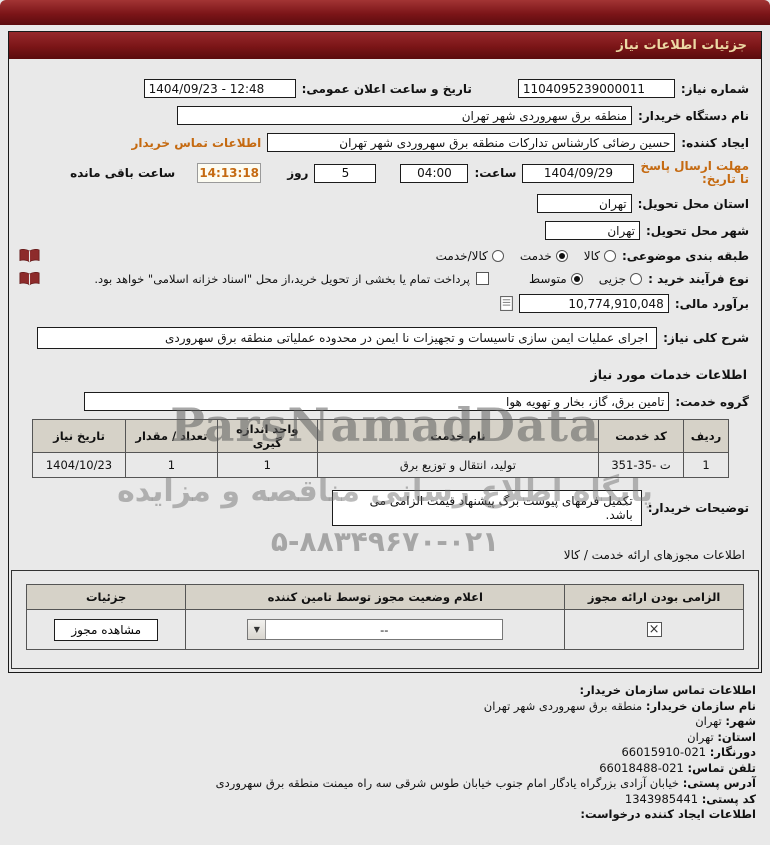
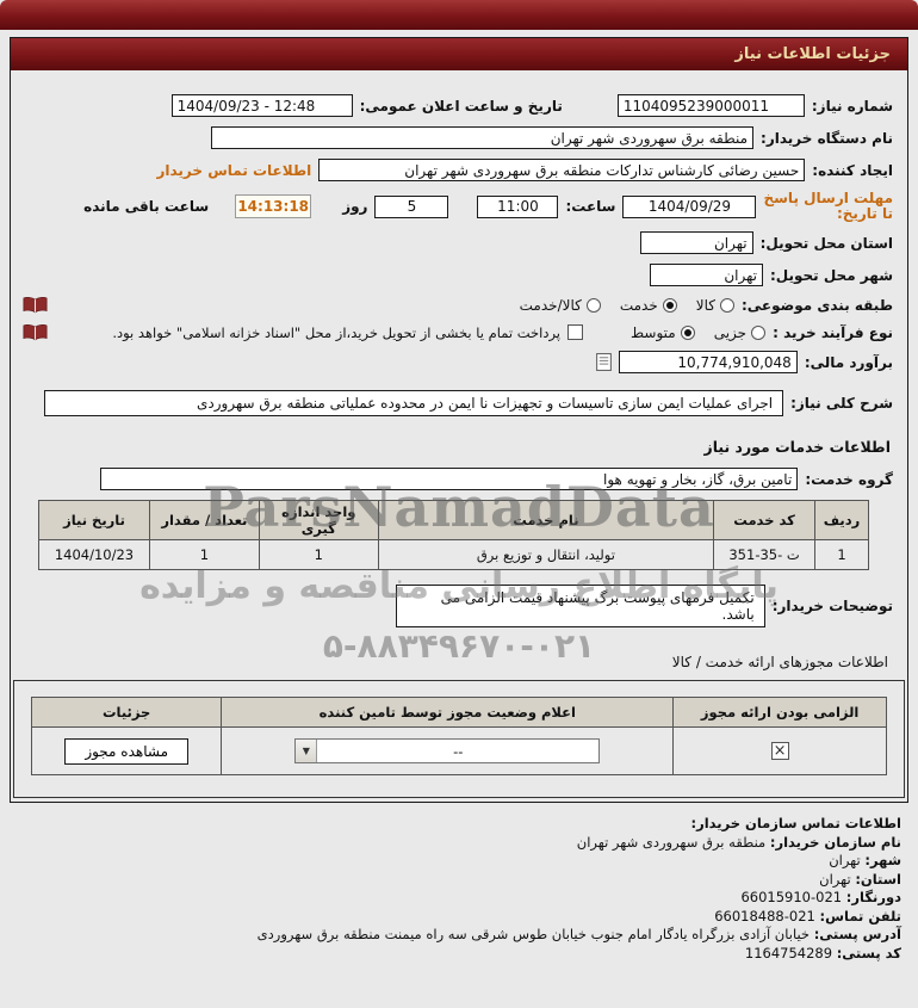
  جزئیات اطلاعات نیاز
  شماره نیاز:
  1104095239000011
  تاریخ و ساعت اعلان عمومی:
  1404/09/23 - 12:48
  نام دستگاه خریدار:
  منطقه برق سهروردی شهر تهران
  ایجاد کننده:
  حسین رضائی کارشناس تدارکات منطقه برق سهروردی شهر تهران
  اطلاعات تماس خریدار
  مهلت ارسال پاسخ
  تا تاریخ:
  1404/09/29
  ساعت:
- 04:00
+ 11:00
  5
  روز
  14:13:18
  ساعت باقی مانده
  استان محل تحویل:
  تهران
  شهر محل تحویل:
  تهران
  طبقه بندی موضوعی:
  کالا
  خدمت
  کالا/خدمت
  نوع فرآیند خرید :
  جزیی
  متوسط
  پرداخت تمام یا بخشی از تحویل خرید،از محل "اسناد خزانه اسلامی" خواهد بود.
  برآورد مالی:
  10,774,910,048
  شرح کلی نیاز:
  اجرای عملیات ایمن سازی تاسیسات و تجهیزات نا ایمن در محدوده عملیاتی منطقه برق سهروردی
  اطلاعات خدمات مورد نیاز
  گروه خدمت:
  تامین برق، گاز، بخار و تهویه هوا
  ردیف	کد خدمت	نام خدمت	واحد اندازه گیری	تعداد / مقدار	تاریخ نیاز
  1	ت -35-351	تولید، انتقال و توزیع برق	1	1	1404/10/23
  توضیحات خریدار:
  تکمیل فرمهای پیوست برگ پیشنهاد قیمت الزامی می باشد.
  اطلاعات مجوزهای ارائه خدمت / کالا
  الزامی بودن ارائه مجوز	اعلام وضعیت مجوز توسط تامین کننده	جزئیات
  ×	-- ▼	مشاهده مجوز
  اطلاعات تماس سازمان خریدار:
  نام سازمان خریدار: منطقه برق سهروردی شهر تهران
  شهر: تهران
  استان: تهران
  دورنگار: 021-66015910
  تلفن تماس: 021-66018488
  آدرس پستی: خیابان آزادی بزرگراه یادگار امام جنوب خیابان طوس شرقی سه راه میمنت منطقه برق سهروردی
- کد پستی: 1343985441
+ کد پستی: 1164754289
- اطلاعات ایجاد کننده درخواست:
  ParsNamadData
  پایگاه اطلاع رسانی مناقصه و مزایده
  ۵-۸۸۳۴۹۶۷۰-۰۲۱
